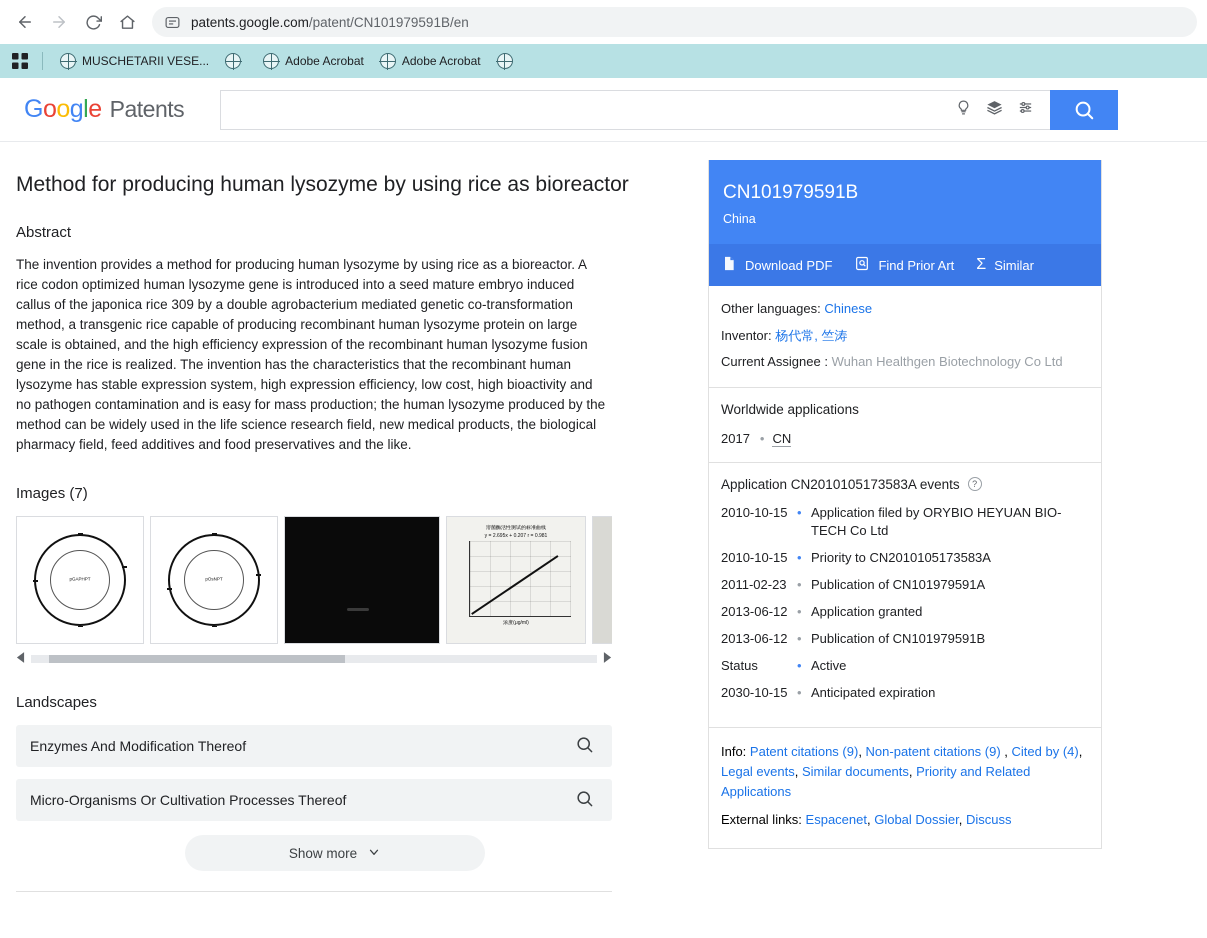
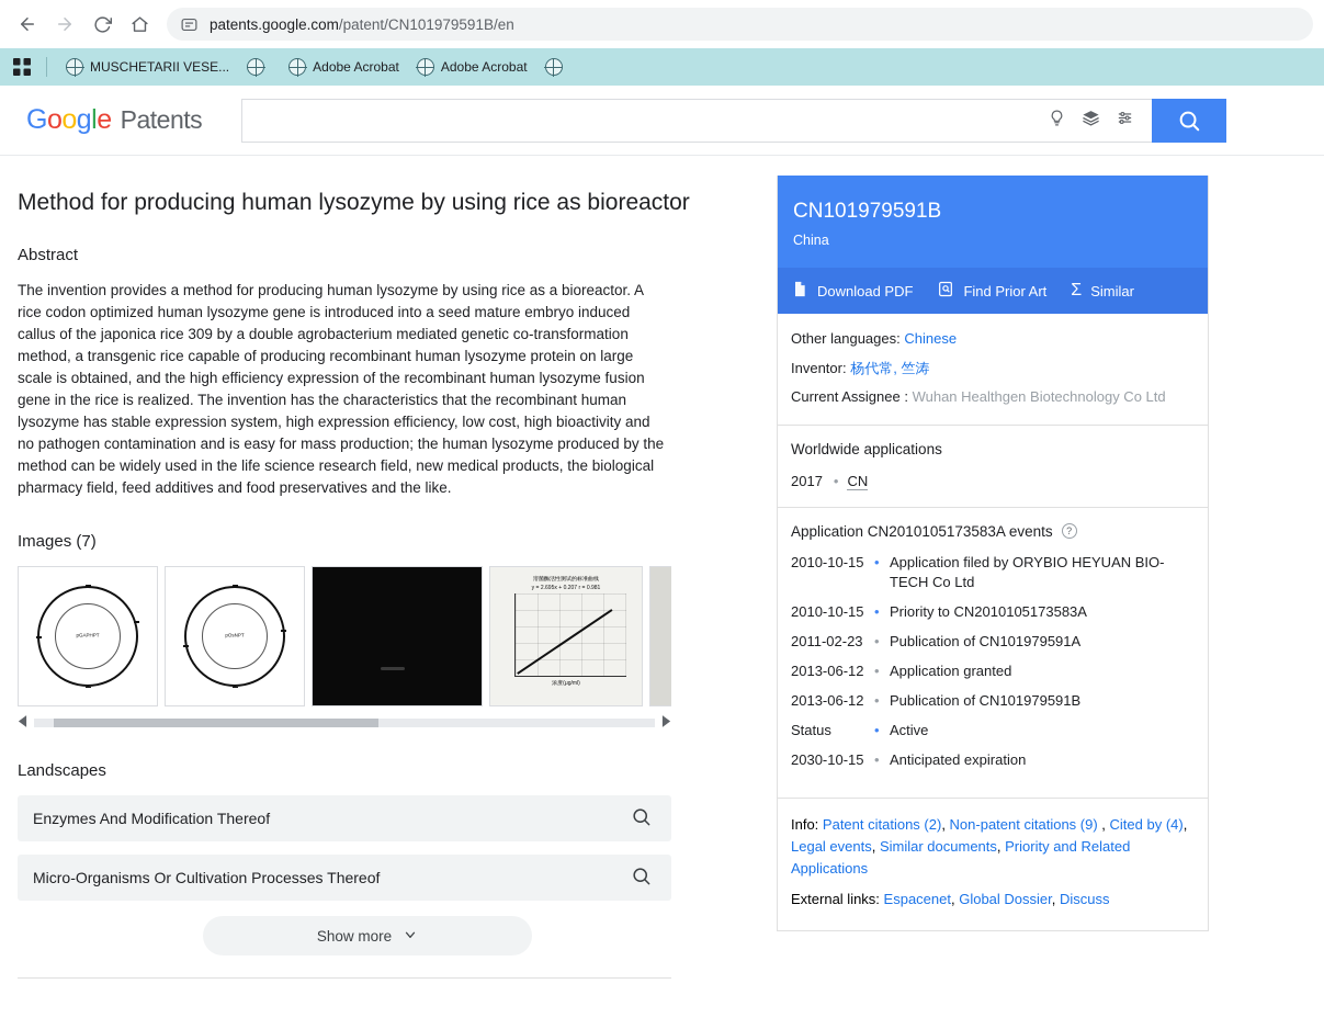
  patents.google.com/patent/CN101979591B/en
  MUSCHETARII VESE...
  Adobe Acrobat
  Adobe Acrobat
  Google Patents
  Method for producing human lysozyme by using rice as bioreactor
  Abstract
  The invention provides a method for producing human lysozyme by using rice as a bioreactor. A rice codon optimized human lysozyme gene is introduced into a seed mature embryo induced callus of the japonica rice 309 by a double agrobacterium mediated genetic co-transformation method, a transgenic rice capable of producing recombinant human lysozyme protein on large scale is obtained, and the high efficiency expression of the recombinant human lysozyme fusion gene in the rice is realized. The invention has the characteristics that the recombinant human lysozyme has stable expression system, high expression efficiency, low cost, high bioactivity and no pathogen contamination and is easy for mass production; the human lysozyme produced by the method can be widely used in the life science research field, new medical products, the biological pharmacy field, feed additives and food preservatives and the like.
  Images (7)
  Landscapes
  Enzymes And Modification Thereof
  Micro-Organisms Or Cultivation Processes Thereof
  Show more
  CN101979591B
  China
  Download PDF
  Find Prior Art
  Σ
  Similar
  Other languages: Chinese
  Inventor: 杨代常, 竺涛
  Current Assignee : Wuhan Healthgen Biotechnology Co Ltd
  Worldwide applications
  2017 • CN
  Application CN2010105173583A events
  ?
  2010-10-15
  •
  Application filed by ORYBIO HEYUAN BIO-TECH Co Ltd
  2010-10-15
  •
  Priority to CN2010105173583A
  2011-02-23
  •
  Publication of CN101979591A
  2013-06-12
  •
  Application granted
  2013-06-12
  •
  Publication of CN101979591B
  Status
  •
  Active
  2030-10-15
  •
  Anticipated expiration
- Info: Patent citations (9), Non-patent citations (9) , Cited by (4), Legal events, Similar documents, Priority and Related Applications
+ Info: Patent citations (2), Non-patent citations (9) , Cited by (4), Legal events, Similar documents, Priority and Related Applications
  External links: Espacenet, Global Dossier, Discuss
